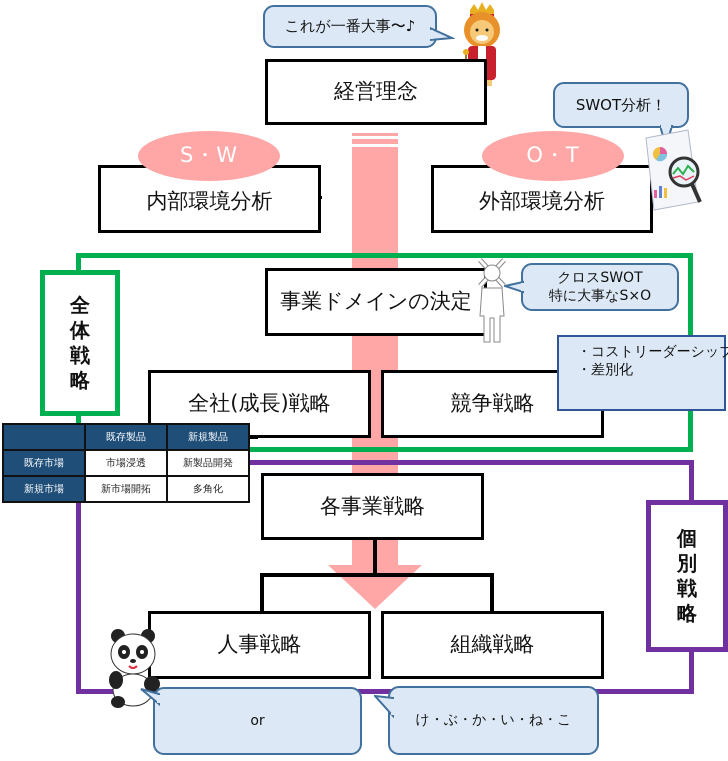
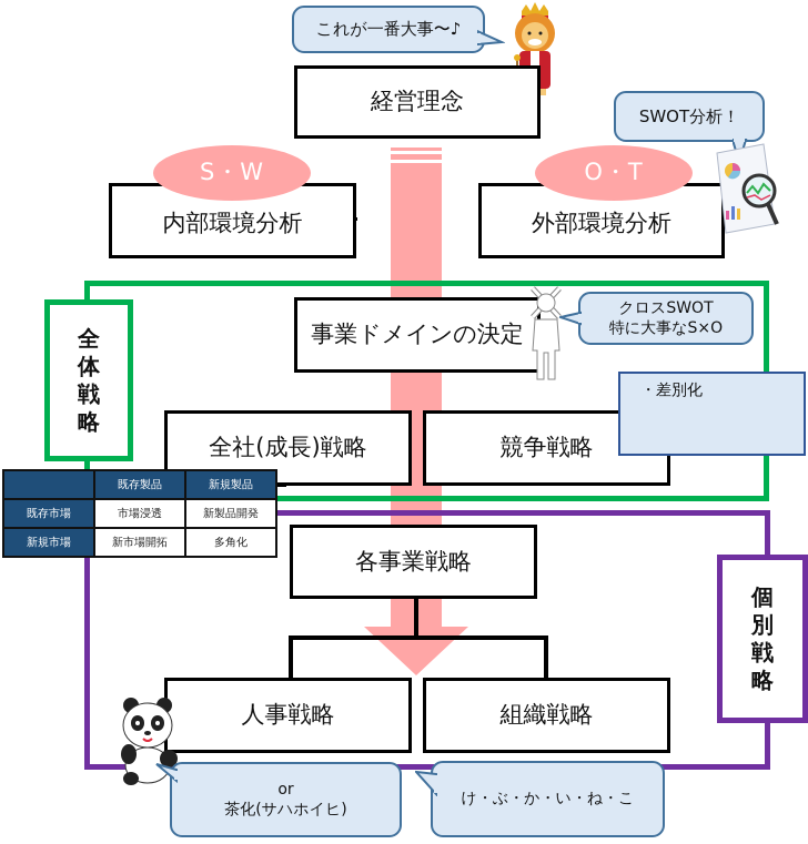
  これが一番大事〜♪
  経営理念
  内部環境分析
  S・W
  外部環境分析
  O・T
  SWOT分析！
  全体戦略
  事業ドメインの決定
  クロスSWOT
  特に大事なS×O
  全社(成長)戦略
  競争戦略
- ・コストリーダーシップ
  ・差別化
  	既存製品	新規製品
  既存市場	市場浸透	新製品開発
  新規市場	新市場開拓	多角化
  個別戦略
  各事業戦略
  人事戦略
  組織戦略
  or
+ 茶化(サハホイヒ)
  け・ぶ・か・い・ね・こ
